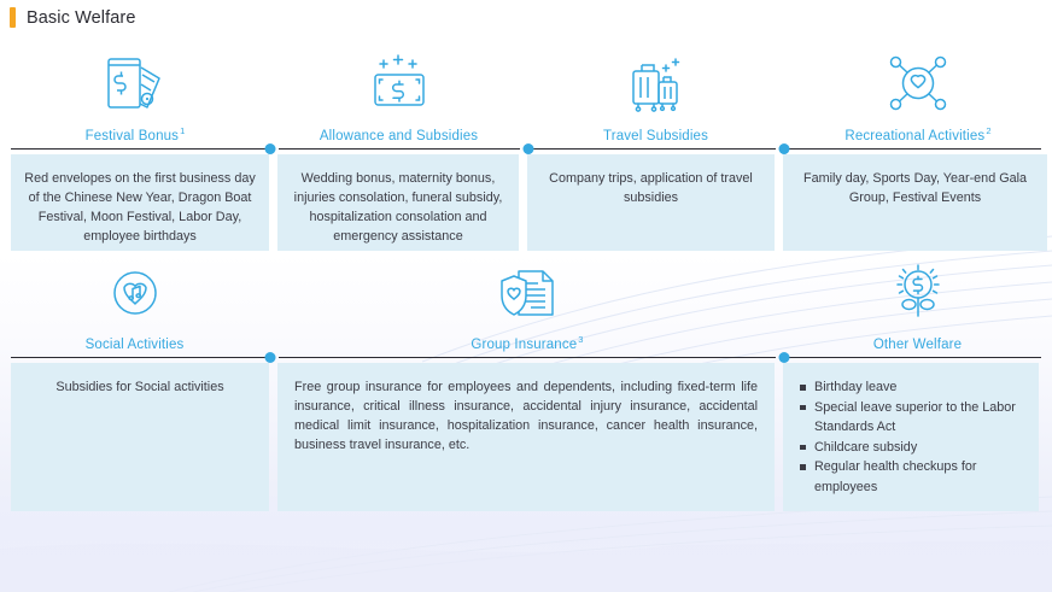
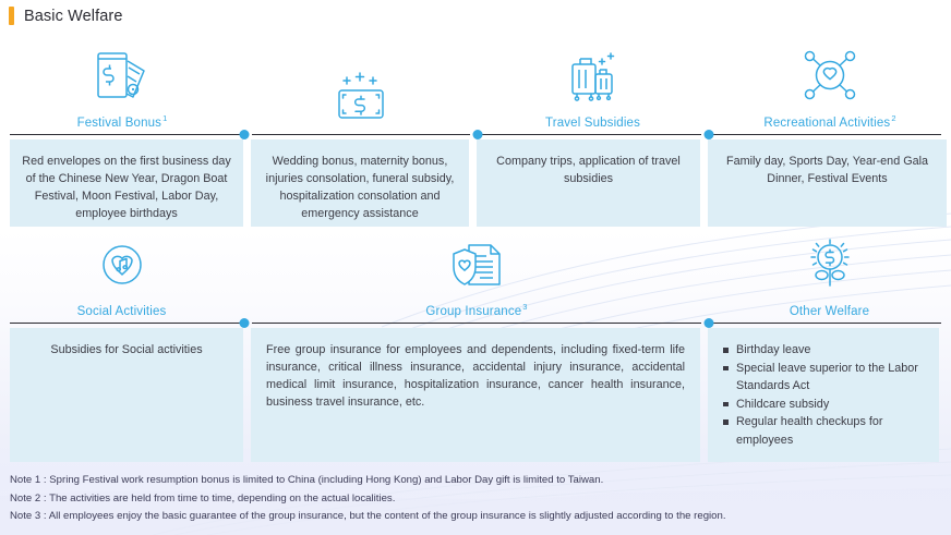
  Basic Welfare
  Festival Bonus1
- Allowance and Subsidies
  Travel Subsidies
  Recreational Activities2
  Red envelopes on the first business day of the Chinese New Year, Dragon Boat Festival, Moon Festival, Labor Day, employee birthdays
  Wedding bonus, maternity bonus, injuries consolation, funeral subsidy, hospitalization consolation and emergency assistance
  Company trips, application of travel subsidies
- Family day, Sports Day, Year-end Gala Group, Festival Events
+ Family day, Sports Day, Year-end Gala Dinner, Festival Events
  Social Activities
  Group Insurance3
  Other Welfare
  Subsidies for Social activities
  Free group insurance for employees and dependents, including fixed-term life insurance, critical illness insurance, accidental injury insurance, accidental medical limit insurance, hospitalization insurance, cancer health insurance, business travel insurance, etc.
  Birthday leave
  Special leave superior to the Labor Standards Act
  Childcare subsidy
  Regular health checkups for employees
+ Note 1 : Spring Festival work resumption bonus is limited to China (including Hong Kong) and Labor Day gift is limited to Taiwan.
+ Note 2 : The activities are held from time to time, depending on the actual localities.
+ Note 3 : All employees enjoy the basic guarantee of the group insurance, but the content of the group insurance is slightly adjusted according to the region.
